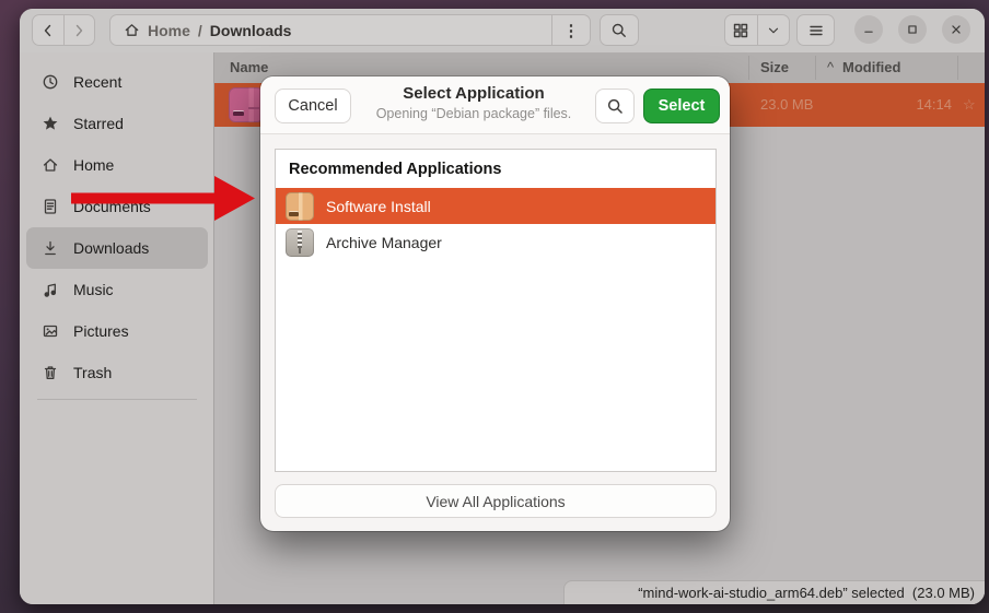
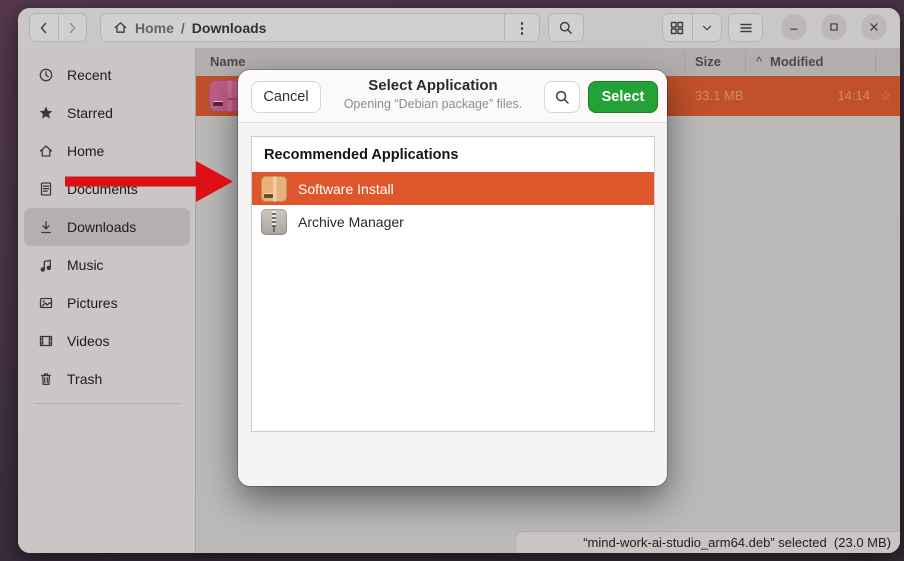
  Home
  /
  Downloads
  ⋮
  Recent
  Starred
  Home
  Documents
  Downloads
  Music
  Pictures
+ Videos
  Trash
  Name
  Size
  ^
  Modified
- 23.0 MB
+ 33.1 MB
  14:14
  ☆
  “mind-work-ai-studio_arm64.deb” selected (23.0 MB)
  Cancel
  Select Application
  Opening “Debian package” files.
  Select
  Recommended Applications
  Software Install
  Archive Manager
- View All Applications
